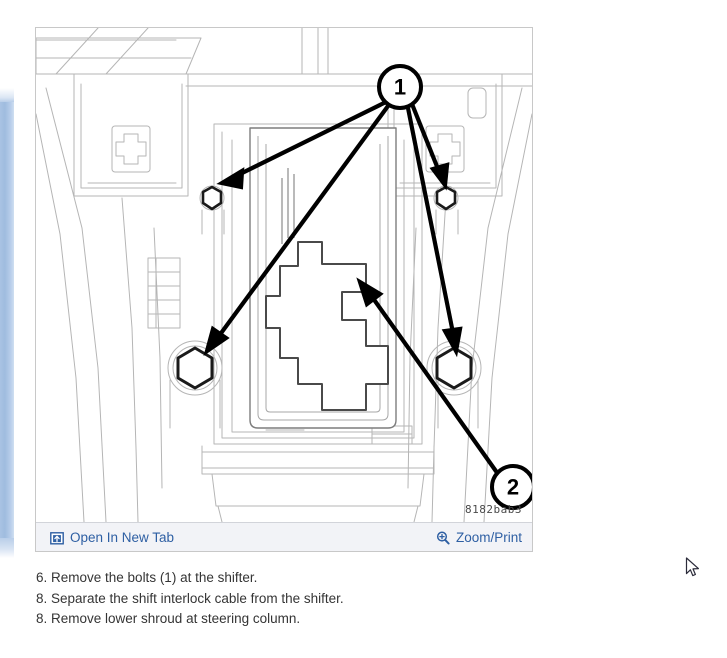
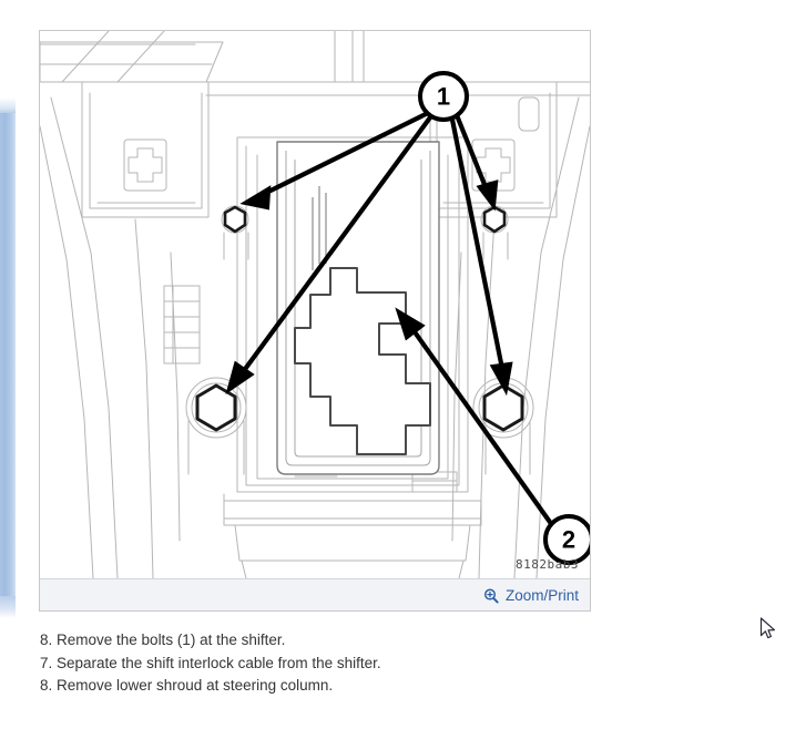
  1
  2
  8182bab3
- Open In New Tab
  Zoom/Print
- 6. Remove the bolts (1) at the shifter.
+ 8. Remove the bolts (1) at the shifter.
- 8. Separate the shift interlock cable from the shifter.
+ 7. Separate the shift interlock cable from the shifter.
  8. Remove lower shroud at steering column.
